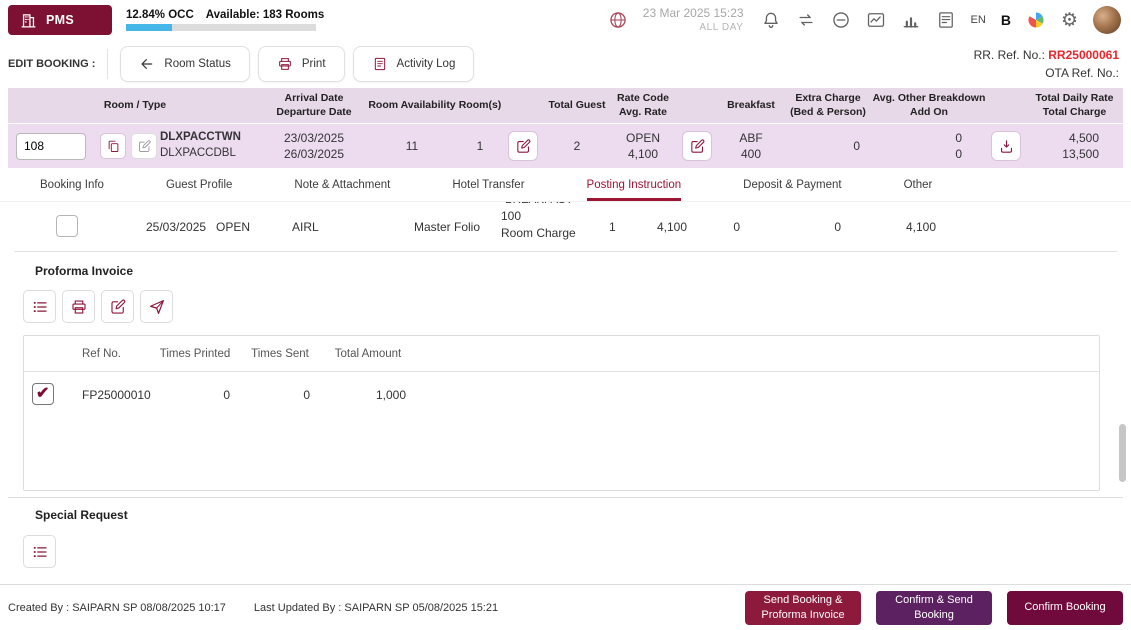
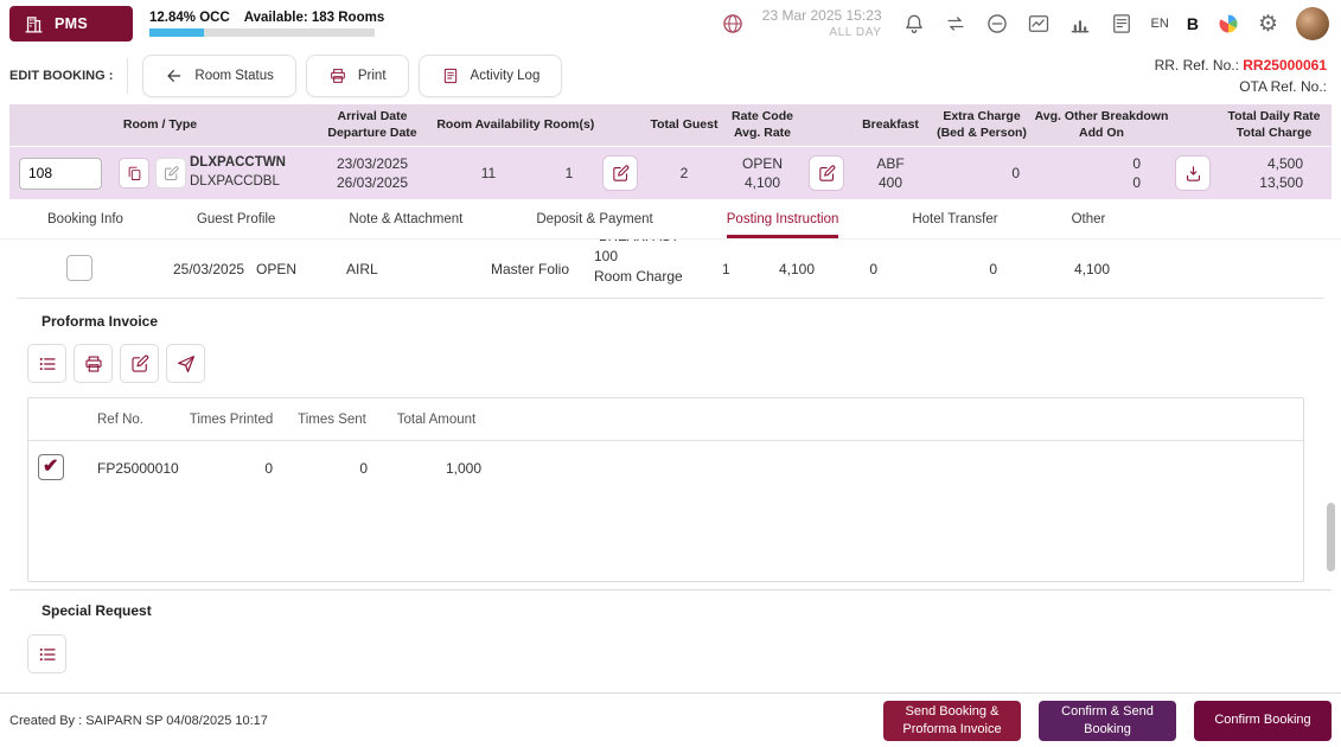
  PMS
  12.84% OCC
  Available: 183 Rooms
  23 Mar 2025 15:23
  ALL DAY
  EN
  B
  ⚙
  EDIT BOOKING :
  Room Status
  Print
  Activity Log
  RR. Ref. No.: RR25000061
  OTA Ref. No.:
  Room / Type
  Arrival Date
  Departure Date
  Room Availability
  Room(s)
  Total Guest
  Rate Code
  Avg. Rate
  Breakfast
  Extra Charge
  (Bed & Person)
  Avg. Other Breakdown
  Add On
  Total Daily Rate
  Total Charge
  108
  DLXPACCTWN
  DLXPACCDBL
  23/03/2025
  26/03/2025
  11
  1
  2
  OPEN
  4,100
  ABF
  400
  0
  0
  0
  4,500
  13,500
  Booking Info
  Guest Profile
  Note & Attachment
- Hotel Transfer
+ Deposit & Payment
  Posting Instruction
- Deposit & Payment
+ Hotel Transfer
  Other
  25/03/2025
  OPEN
  AIRL
  Master Folio
  100
  Room Charge
  1
  4,100
  0
  0
  4,100
  Proforma Invoice
  Ref No.
  Times Printed
  Times Sent
  Total Amount
  FP25000010
  0
  0
  1,000
  Special Request
- Created By : SAIPARN SP 08/08/2025 10:17
+ Created By : SAIPARN SP 04/08/2025 10:17
- Last Updated By : SAIPARN SP 05/08/2025 15:21
  Send Booking &
  Proforma Invoice
  Confirm & Send
  Booking
  Confirm Booking
